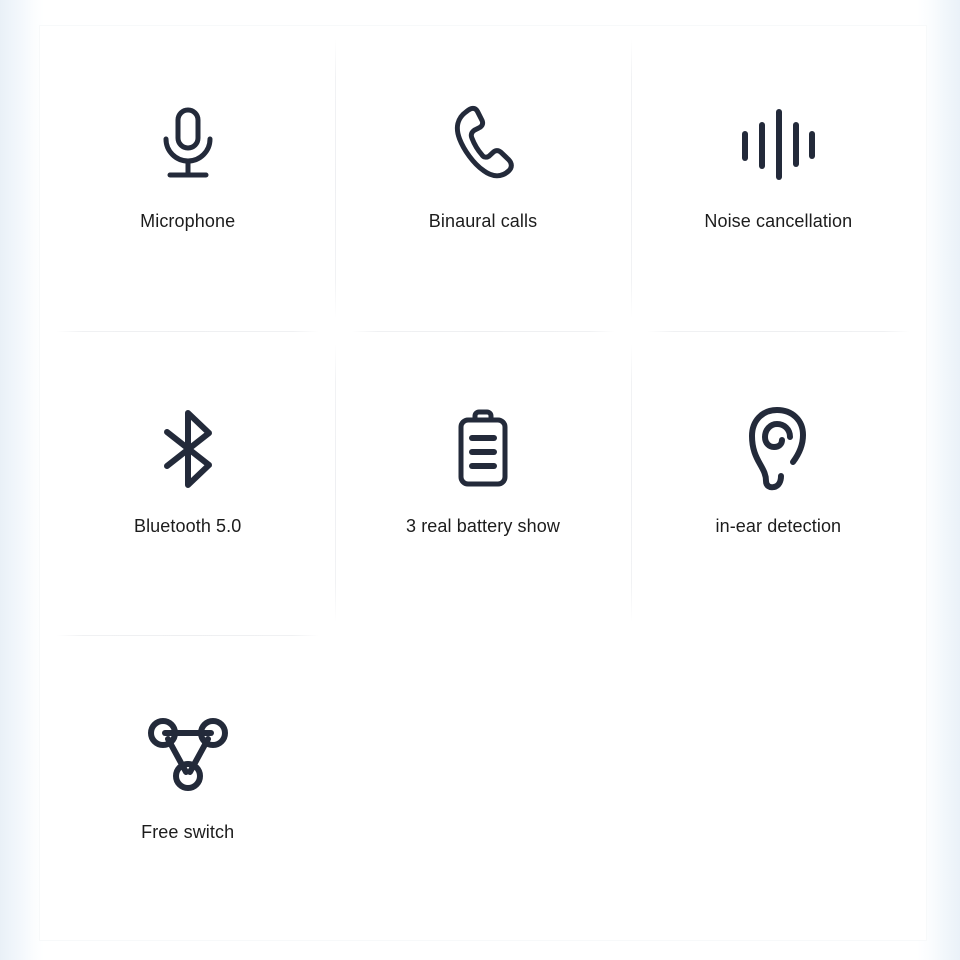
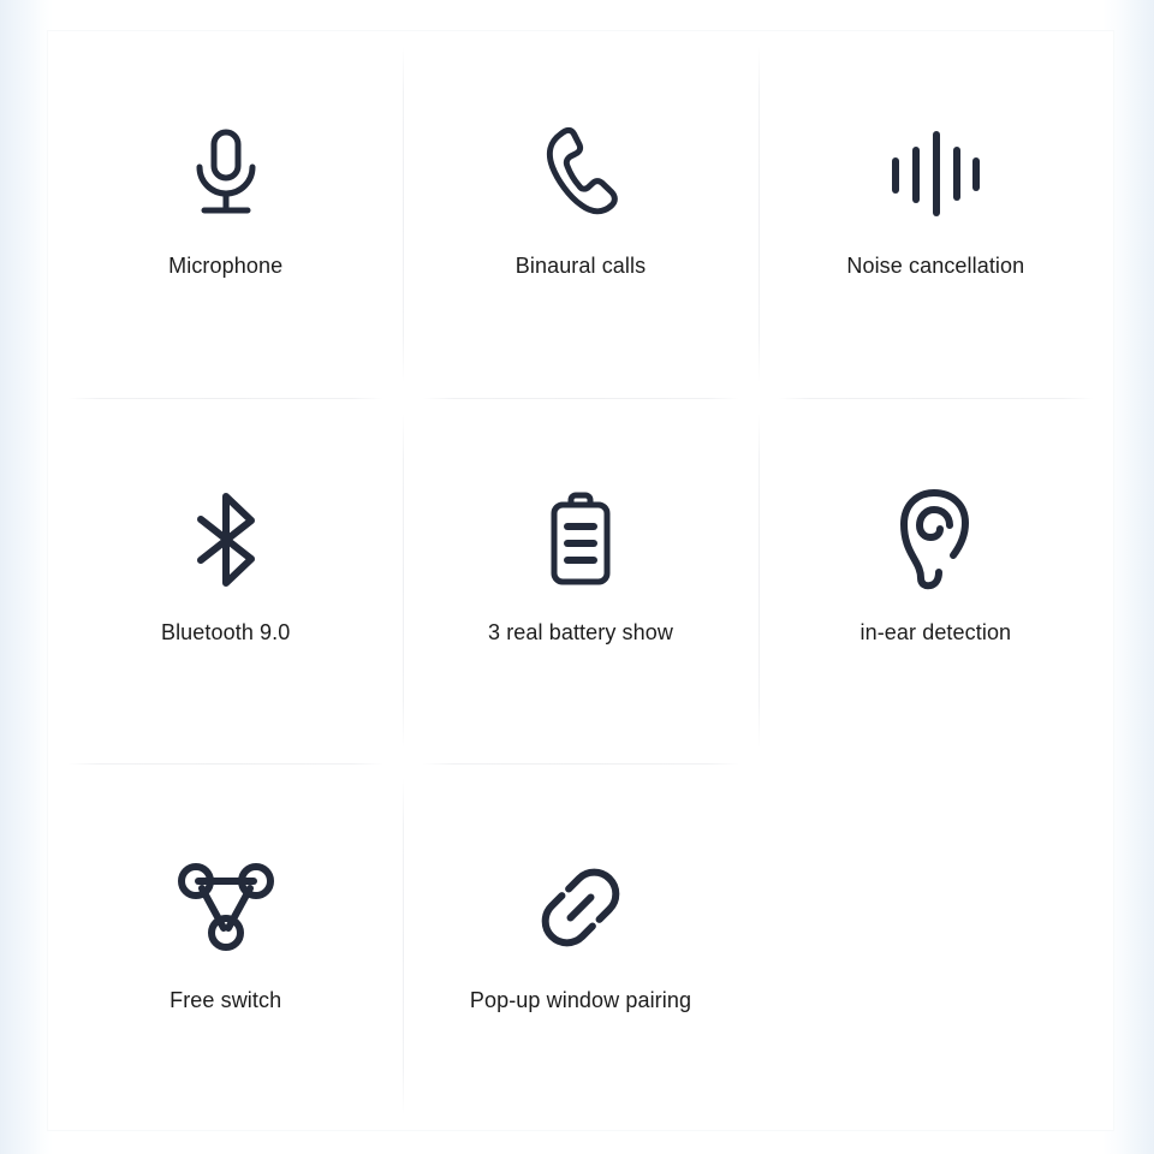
  Microphone
  Binaural calls
  Noise cancellation
- Bluetooth 5.0
+ Bluetooth 9.0
  3 real battery show
  in-ear detection
  Free switch
+ Pop-up window pairing
